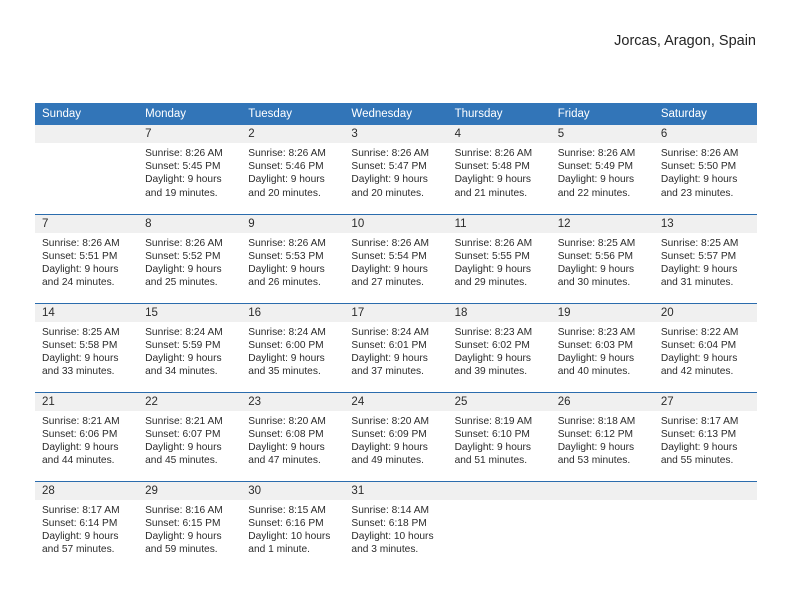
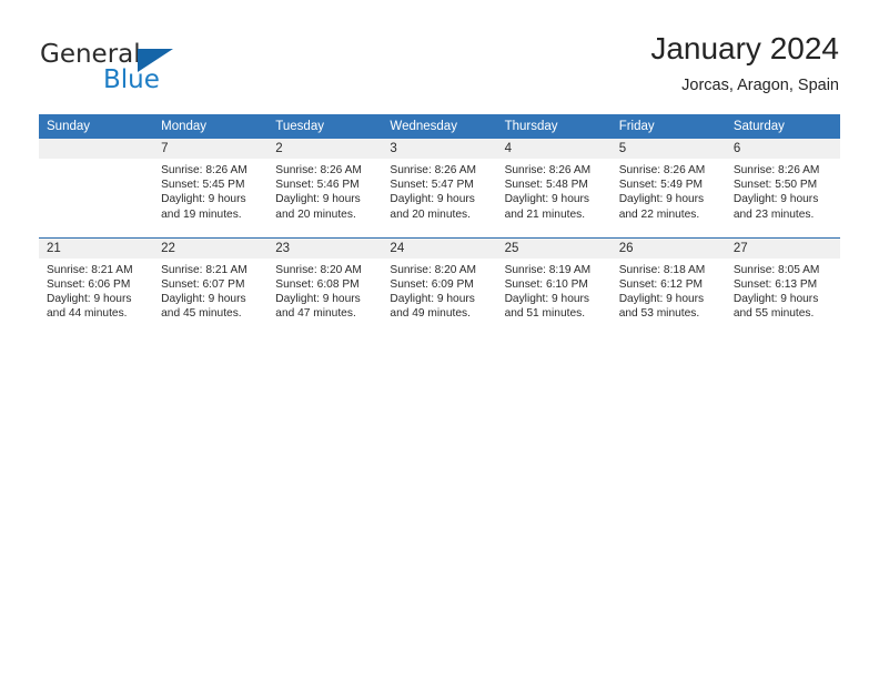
+ General
+ Blue
+ January 2024
  Jorcas, Aragon, Spain
  Sunday	Monday	Tuesday	Wednesday	Thursday	Friday	Saturday
  	7 Sunrise: 8:26 AM Sunset: 5:45 PM Daylight: 9 hours and 19 minutes.	2 Sunrise: 8:26 AM Sunset: 5:46 PM Daylight: 9 hours and 20 minutes.	3 Sunrise: 8:26 AM Sunset: 5:47 PM Daylight: 9 hours and 20 minutes.	4 Sunrise: 8:26 AM Sunset: 5:48 PM Daylight: 9 hours and 21 minutes.	5 Sunrise: 8:26 AM Sunset: 5:49 PM Daylight: 9 hours and 22 minutes.	6 Sunrise: 8:26 AM Sunset: 5:50 PM Daylight: 9 hours and 23 minutes.
- 7 Sunrise: 8:26 AM Sunset: 5:51 PM Daylight: 9 hours and 24 minutes.	8 Sunrise: 8:26 AM Sunset: 5:52 PM Daylight: 9 hours and 25 minutes.	9 Sunrise: 8:26 AM Sunset: 5:53 PM Daylight: 9 hours and 26 minutes.	10 Sunrise: 8:26 AM Sunset: 5:54 PM Daylight: 9 hours and 27 minutes.	11 Sunrise: 8:26 AM Sunset: 5:55 PM Daylight: 9 hours and 29 minutes.	12 Sunrise: 8:25 AM Sunset: 5:56 PM Daylight: 9 hours and 30 minutes.	13 Sunrise: 8:25 AM Sunset: 5:57 PM Daylight: 9 hours and 31 minutes.
- 14 Sunrise: 8:25 AM Sunset: 5:58 PM Daylight: 9 hours and 33 minutes.	15 Sunrise: 8:24 AM Sunset: 5:59 PM Daylight: 9 hours and 34 minutes.	16 Sunrise: 8:24 AM Sunset: 6:00 PM Daylight: 9 hours and 35 minutes.	17 Sunrise: 8:24 AM Sunset: 6:01 PM Daylight: 9 hours and 37 minutes.	18 Sunrise: 8:23 AM Sunset: 6:02 PM Daylight: 9 hours and 39 minutes.	19 Sunrise: 8:23 AM Sunset: 6:03 PM Daylight: 9 hours and 40 minutes.	20 Sunrise: 8:22 AM Sunset: 6:04 PM Daylight: 9 hours and 42 minutes.
- 21 Sunrise: 8:21 AM Sunset: 6:06 PM Daylight: 9 hours and 44 minutes.	22 Sunrise: 8:21 AM Sunset: 6:07 PM Daylight: 9 hours and 45 minutes.	23 Sunrise: 8:20 AM Sunset: 6:08 PM Daylight: 9 hours and 47 minutes.	24 Sunrise: 8:20 AM Sunset: 6:09 PM Daylight: 9 hours and 49 minutes.	25 Sunrise: 8:19 AM Sunset: 6:10 PM Daylight: 9 hours and 51 minutes.	26 Sunrise: 8:18 AM Sunset: 6:12 PM Daylight: 9 hours and 53 minutes.	27 Sunrise: 8:17 AM Sunset: 6:13 PM Daylight: 9 hours and 55 minutes.
+ 21 Sunrise: 8:21 AM Sunset: 6:06 PM Daylight: 9 hours and 44 minutes.	22 Sunrise: 8:21 AM Sunset: 6:07 PM Daylight: 9 hours and 45 minutes.	23 Sunrise: 8:20 AM Sunset: 6:08 PM Daylight: 9 hours and 47 minutes.	24 Sunrise: 8:20 AM Sunset: 6:09 PM Daylight: 9 hours and 49 minutes.	25 Sunrise: 8:19 AM Sunset: 6:10 PM Daylight: 9 hours and 51 minutes.	26 Sunrise: 8:18 AM Sunset: 6:12 PM Daylight: 9 hours and 53 minutes.	27 Sunrise: 8:05 AM Sunset: 6:13 PM Daylight: 9 hours and 55 minutes.
- 28 Sunrise: 8:17 AM Sunset: 6:14 PM Daylight: 9 hours and 57 minutes.	29 Sunrise: 8:16 AM Sunset: 6:15 PM Daylight: 9 hours and 59 minutes.	30 Sunrise: 8:15 AM Sunset: 6:16 PM Daylight: 10 hours and 1 minute.	31 Sunrise: 8:14 AM Sunset: 6:18 PM Daylight: 10 hours and 3 minutes.
